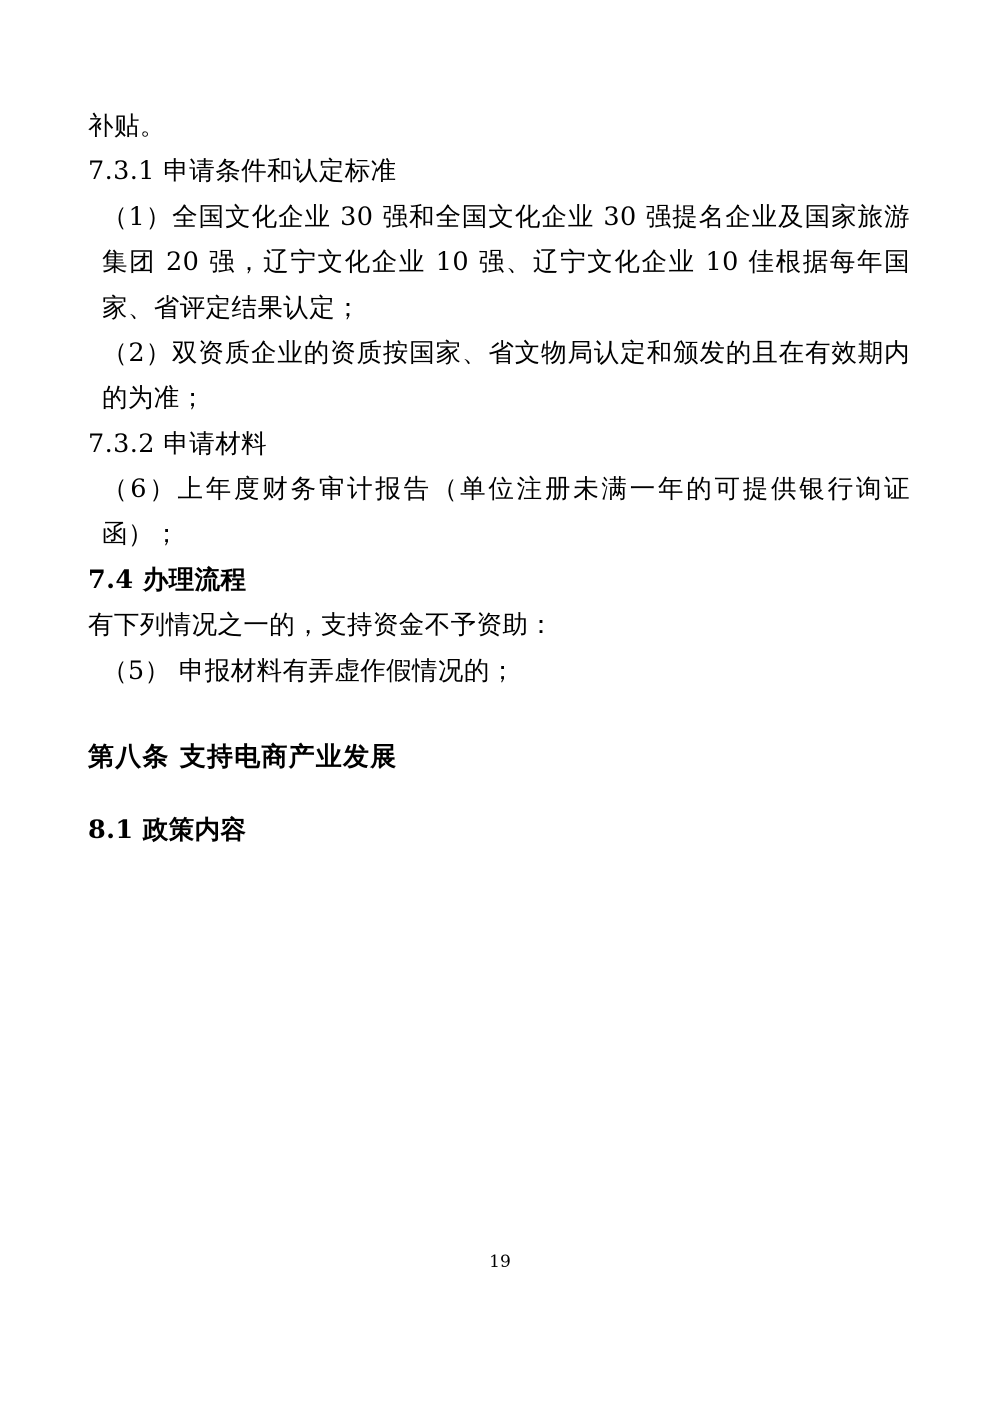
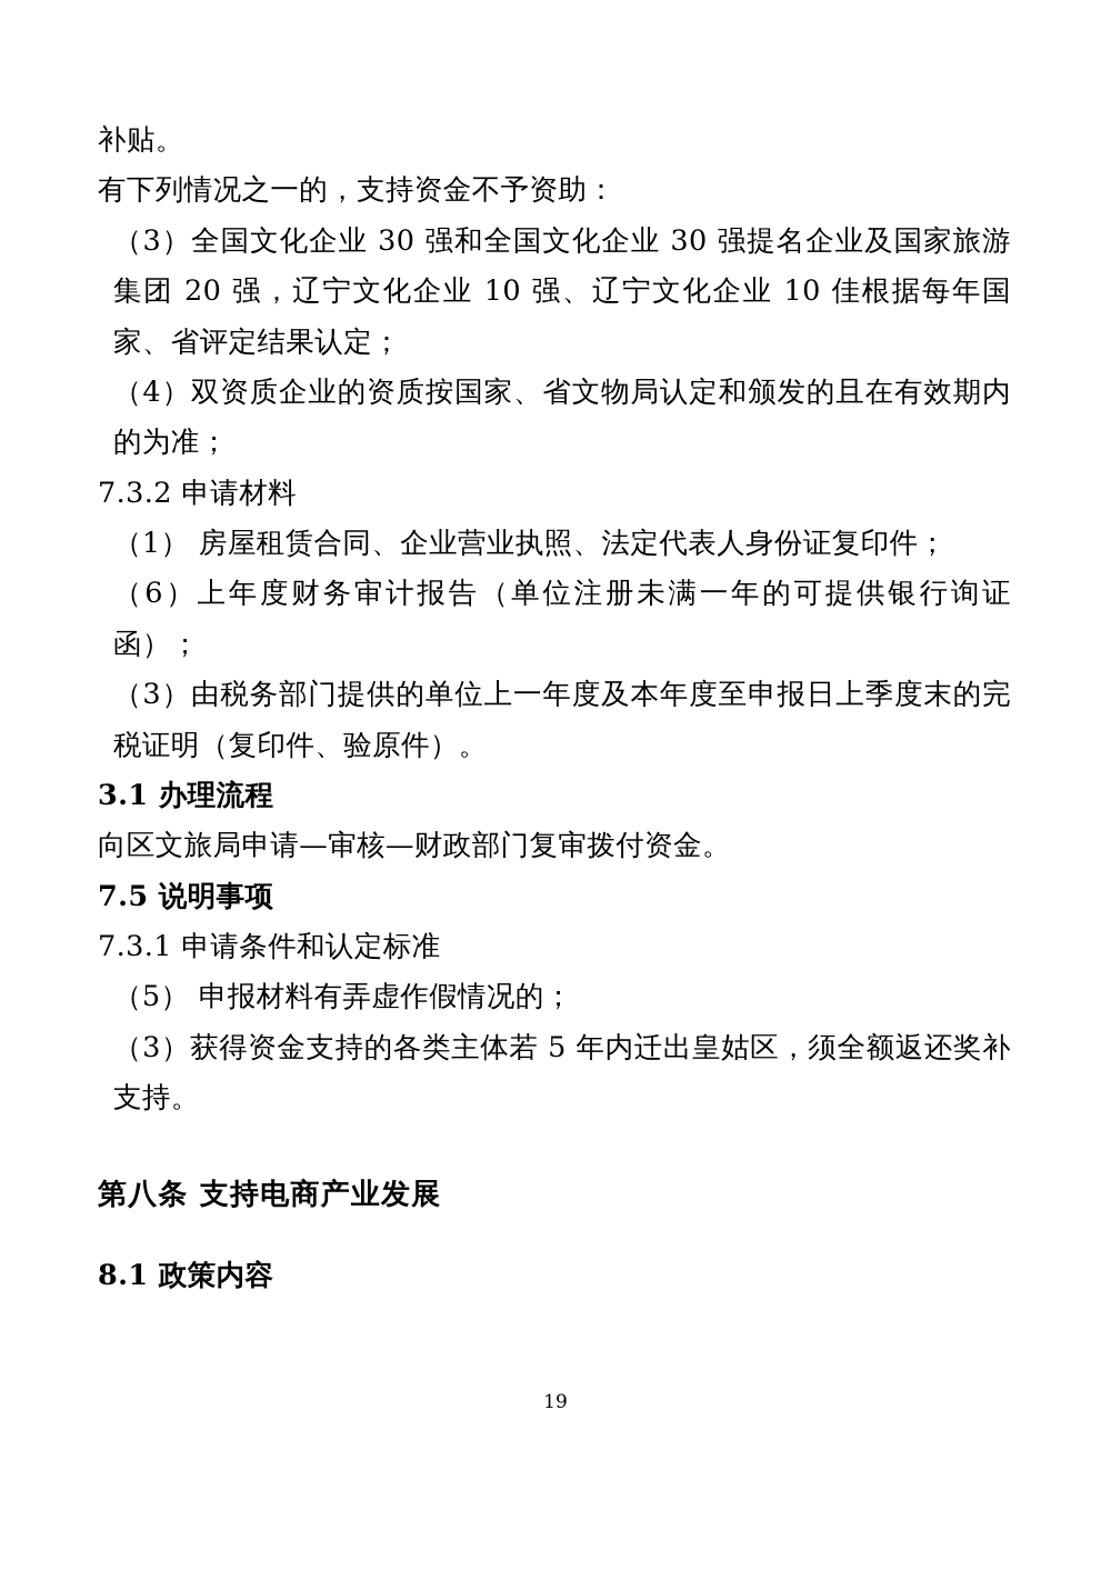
  补贴。
- 7.3.1 申请条件和认定标准
+ 有下列情况之一的，支持资金不予资助：
- （1）全国文化企业 30 强和全国文化企业 30 强提名企业及国家旅游集团 20 强，辽宁文化企业 10 强、辽宁文化企业 10 佳根据每年国家、省评定结果认定；
+ （3）全国文化企业 30 强和全国文化企业 30 强提名企业及国家旅游集团 20 强，辽宁文化企业 10 强、辽宁文化企业 10 佳根据每年国家、省评定结果认定；
- （2）双资质企业的资质按国家、省文物局认定和颁发的且在有效期内的为准；
+ （4）双资质企业的资质按国家、省文物局认定和颁发的且在有效期内的为准；
  7.3.2 申请材料
+ （1） 房屋租赁合同、企业营业执照、法定代表人身份证复印件；
  （6）上年度财务审计报告（单位注册未满一年的可提供银行询证函）；
+ （3）由税务部门提供的单位上一年度及本年度至申报日上季度末的完税证明（复印件、验原件）。
- 7.4 办理流程
+ 3.1 办理流程
+ 向区文旅局申请—审核—财政部门复审拨付资金。
+ 7.5 说明事项
- 有下列情况之一的，支持资金不予资助：
+ 7.3.1 申请条件和认定标准
  （5） 申报材料有弄虚作假情况的；
+ （3）获得资金支持的各类主体若 5 年内迁出皇姑区，须全额返还奖补支持。
  第八条 支持电商产业发展
  8.1 政策内容
  19
